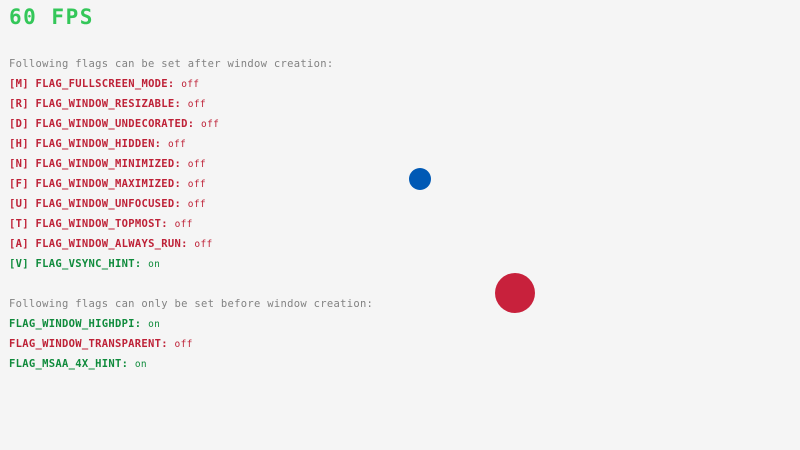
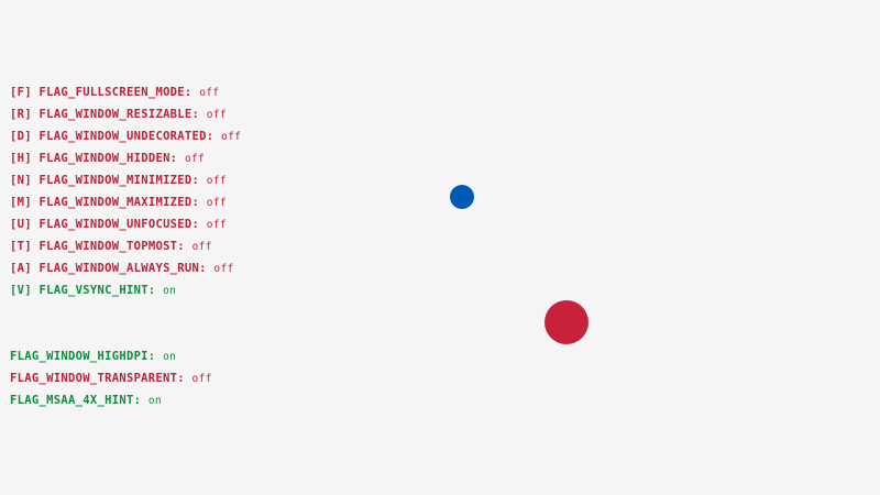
- 60 FPS
- Following flags can be set after window creation:
- [M] FLAG_FULLSCREEN_MODE: off
+ [F] FLAG_FULLSCREEN_MODE: off
  [R] FLAG_WINDOW_RESIZABLE: off
  [D] FLAG_WINDOW_UNDECORATED: off
  [H] FLAG_WINDOW_HIDDEN: off
  [N] FLAG_WINDOW_MINIMIZED: off
- [F] FLAG_WINDOW_MAXIMIZED: off
+ [M] FLAG_WINDOW_MAXIMIZED: off
  [U] FLAG_WINDOW_UNFOCUSED: off
  [T] FLAG_WINDOW_TOPMOST: off
  [A] FLAG_WINDOW_ALWAYS_RUN: off
  [V] FLAG_VSYNC_HINT: on
- Following flags can only be set before window creation:
  FLAG_WINDOW_HIGHDPI: on
  FLAG_WINDOW_TRANSPARENT: off
  FLAG_MSAA_4X_HINT: on
